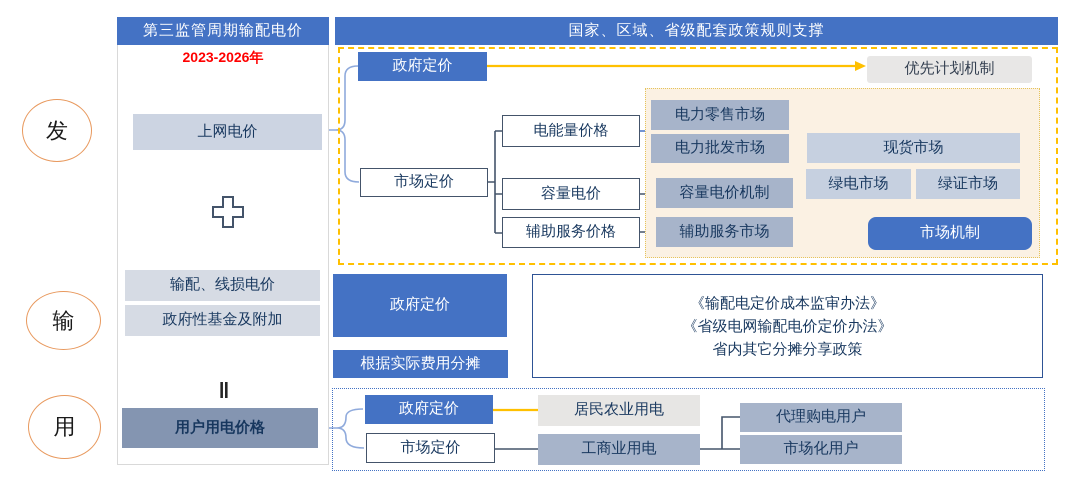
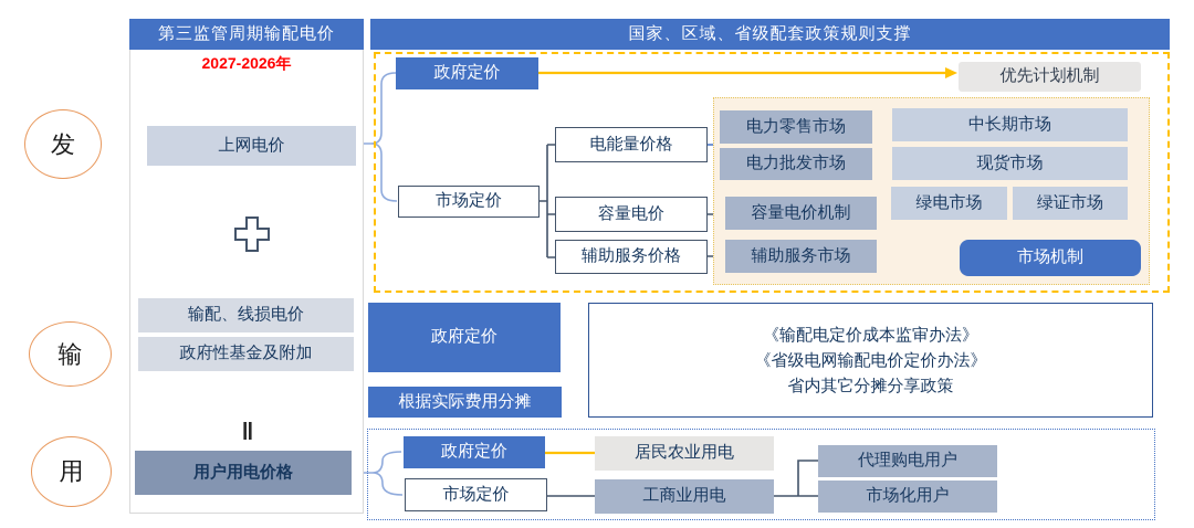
  发
  输
  用
  第三监管周期输配电价
- 2023-2026年
+ 2027-2026年
  上网电价
  输配、线损电价
  政府性基金及附加
  ‖
  用户用电价格
  国家、区域、省级配套政策规则支撑
  政府定价
  优先计划机制
  市场定价
  电能量价格
  容量电价
  辅助服务价格
  电力零售市场
  电力批发市场
  容量电价机制
  辅助服务市场
+ 中长期市场
  现货市场
  绿电市场
  绿证市场
  市场机制
  政府定价
  根据实际费用分摊
  《输配电定价成本监审办法》
  《省级电网输配电价定价办法》
  省内其它分摊分享政策
  政府定价
  市场定价
  居民农业用电
  工商业用电
  代理购电用户
  市场化用户
